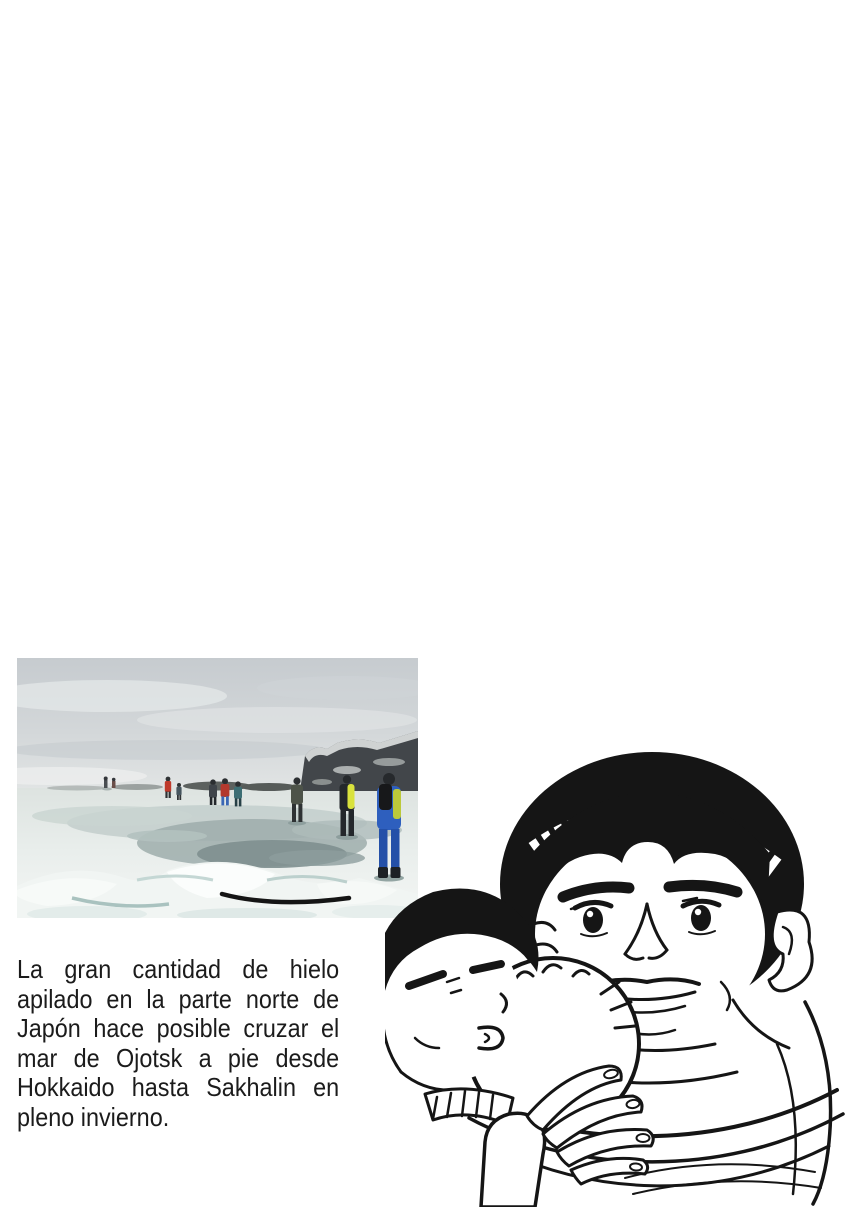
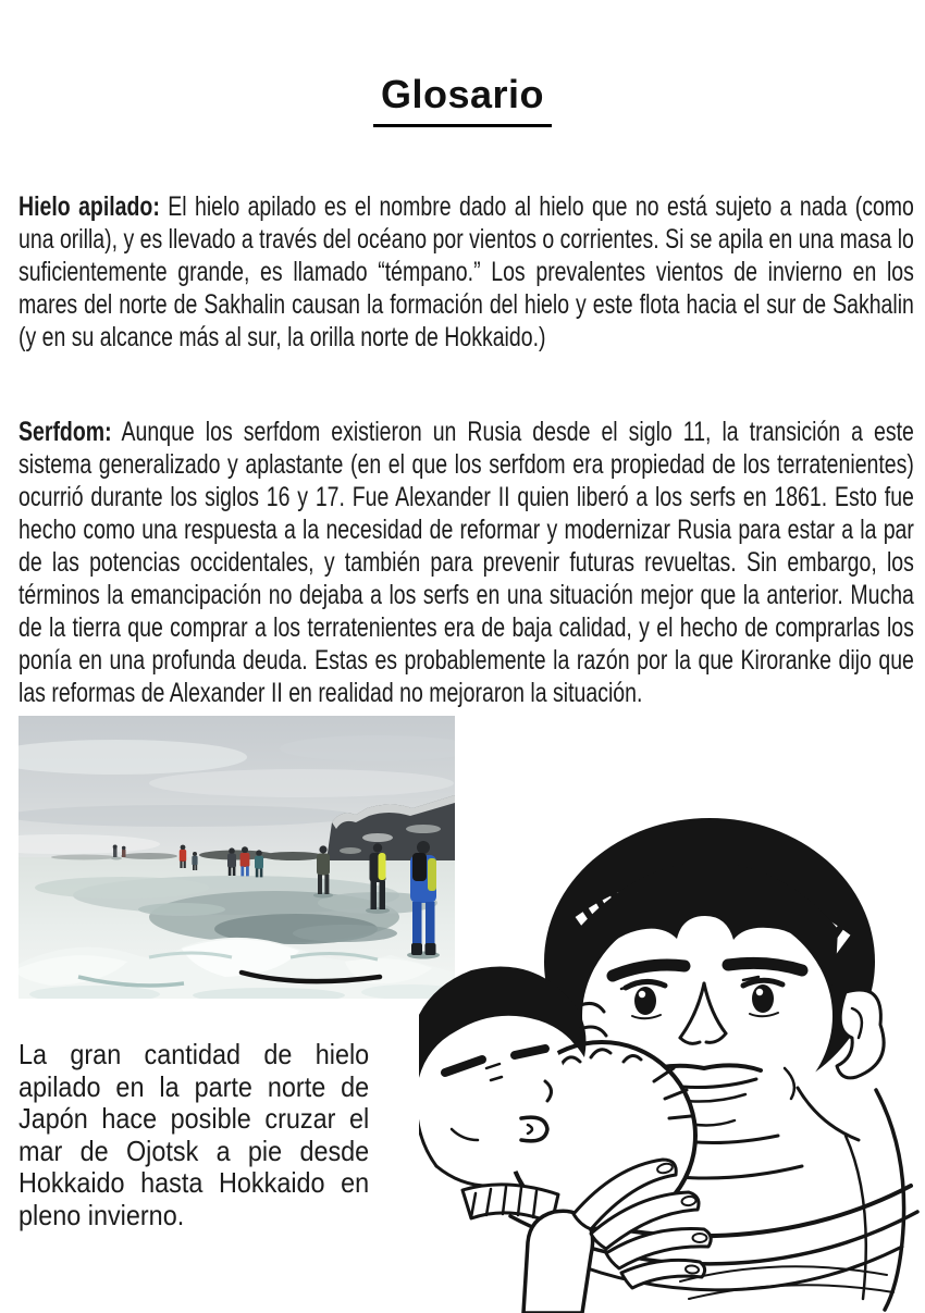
+ Glosario
+ Hielo apilado: El hielo apilado es el nombre dado al hielo que no está sujeto a nada (como una orilla), y es llevado a través del océano por vientos o corrientes. Si se apila en una masa lo suficientemente grande, es llamado “témpano.” Los prevalentes vientos de invierno en los mares del norte de Sakhalin causan la formación del hielo y este flota hacia el sur de Sakhalin (y en su alcance más al sur, la orilla norte de Hokkaido.)
+ Serfdom: Aunque los serfdom existieron un Rusia desde el siglo 11, la transición a este sistema generalizado y aplastante (en el que los serfdom era propiedad de los terratenientes) ocurrió durante los siglos 16 y 17. Fue Alexander II quien liberó a los serfs en 1861. Esto fue hecho como una respuesta a la necesidad de reformar y modernizar Rusia para estar a la par de las potencias occidentales, y también para prevenir futuras revueltas. Sin embargo, los términos la emancipación no dejaba a los serfs en una situación mejor que la anterior. Mucha de la tierra que comprar a los terratenientes era de baja calidad, y el hecho de comprarlas los ponía en una profunda deuda. Estas es probablemente la razón por la que Kiroranke dijo que las reformas de Alexander II en realidad no mejoraron la situación.
- La gran cantidad de hielo apilado en la parte norte de Japón hace posible cruzar el mar de Ojotsk a pie desde Hokkaido hasta Sakhalin en pleno invierno.
+ La gran cantidad de hielo apilado en la parte norte de Japón hace posible cruzar el mar de Ojotsk a pie desde Hokkaido hasta Hokkaido en pleno invierno.
